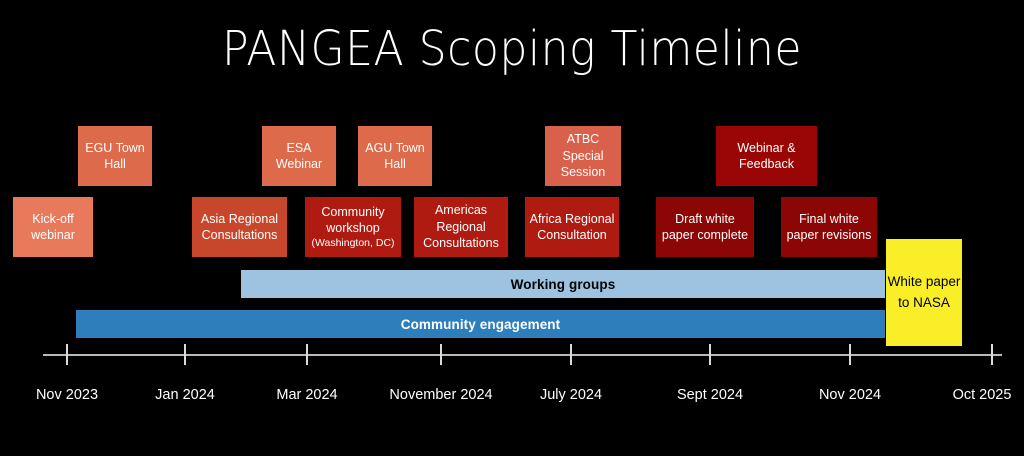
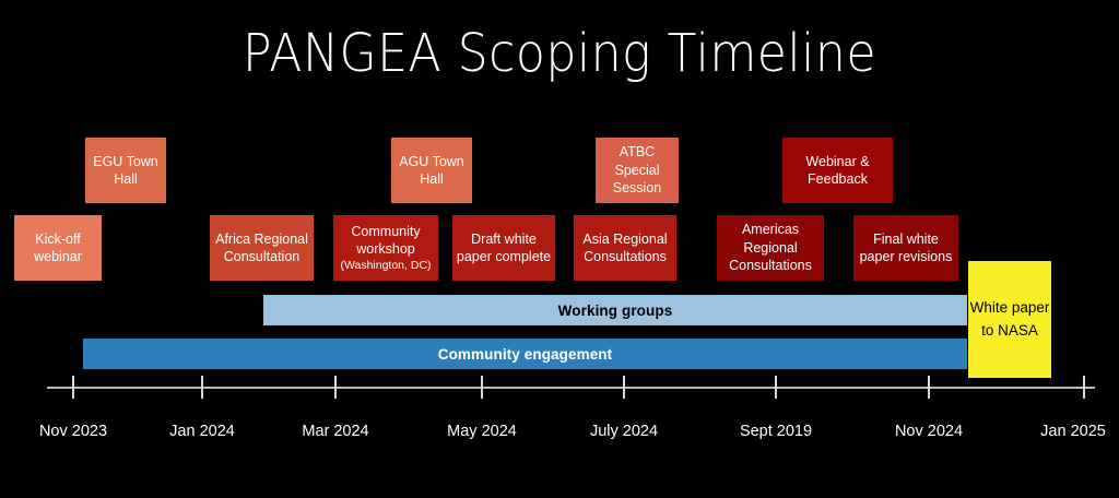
  PANGEA Scoping Timeline
  EGU Town Hall
- ESA Webinar
  AGU Town Hall
  ATBC Special Session
  Webinar & Feedback
  Kick-off webinar
- Asia Regional Consultations
+ Africa Regional Consultation
  Community workshop
  (Washington, DC)
- Americas Regional Consultations
+ Draft white paper complete
- Africa Regional Consultation
+ Asia Regional Consultations
- Draft white paper complete
+ Americas Regional Consultations
  Final white paper revisions
  Working groups
  Community engagement
  White paper to NASA
  Nov 2023
  Jan 2024
  Mar 2024
- November 2024
+ May 2024
  July 2024
- Sept 2024
+ Sept 2019
  Nov 2024
- Oct 2025
+ Jan 2025
